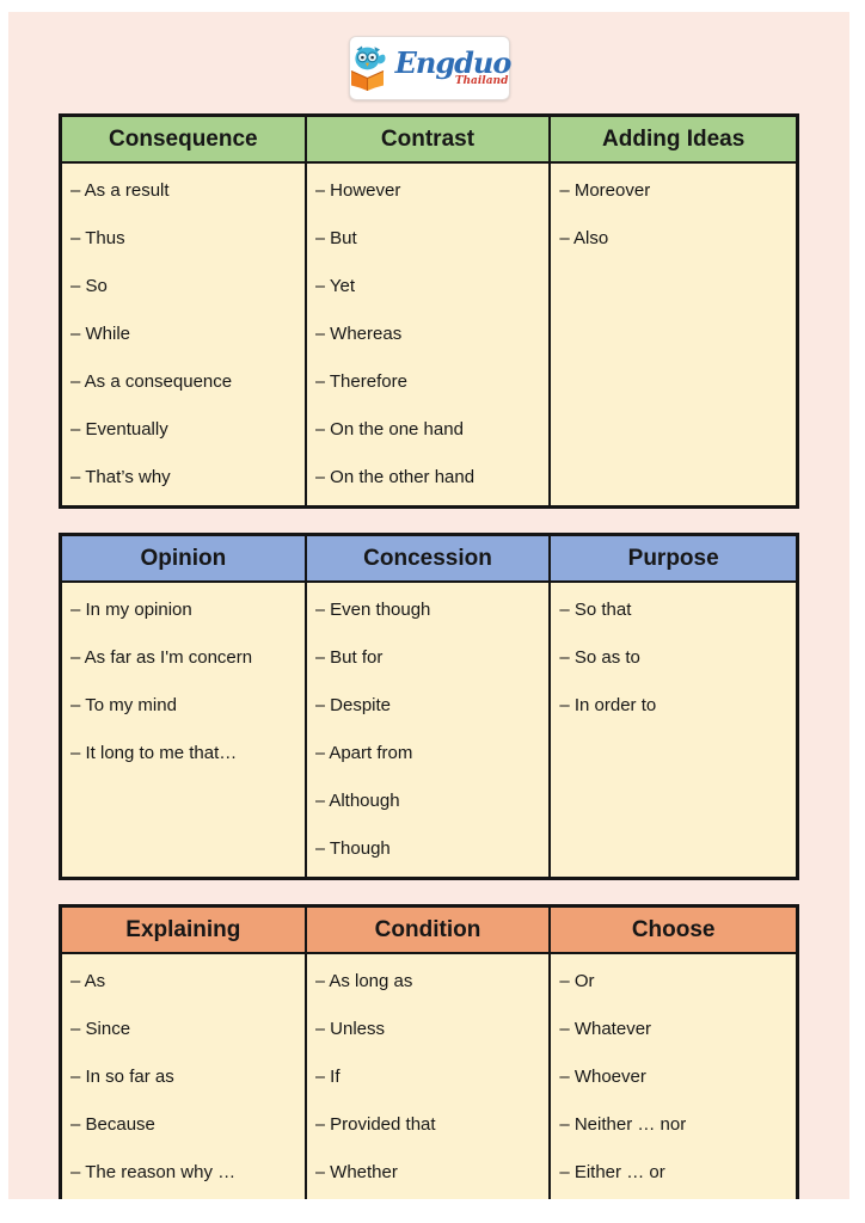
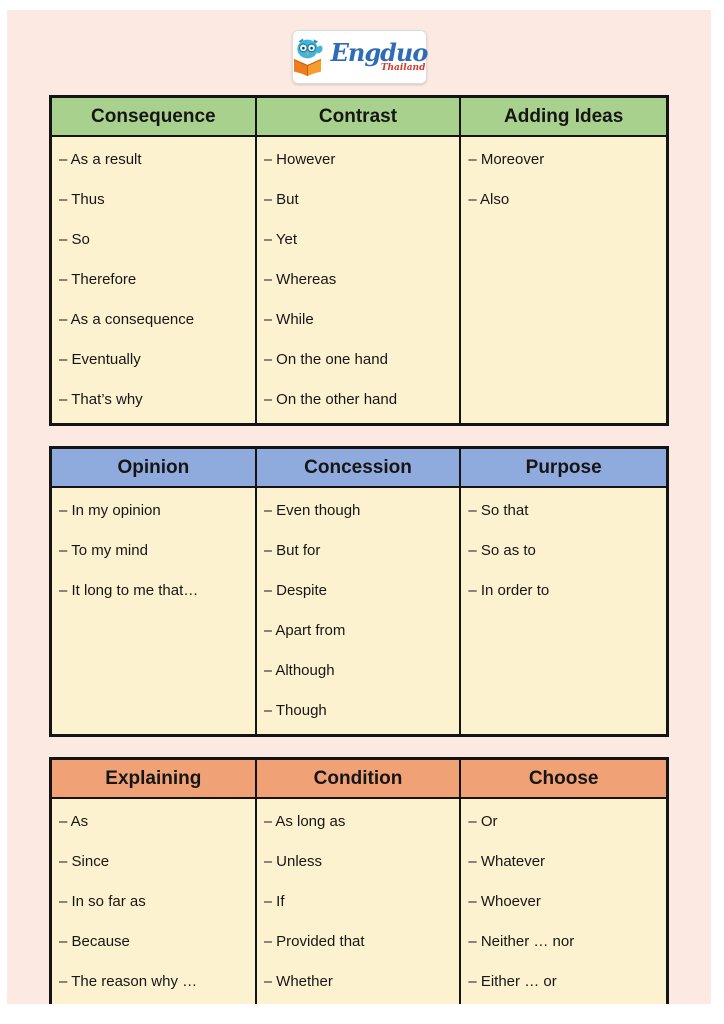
  Engduo
  Thailand
  Consequence
  Contrast
  Adding Ideas
  – As a result
  – Thus
  – So
- – While
+ – Therefore
  – As a consequence
  – Eventually
  – That’s why
  – However
  – But
  – Yet
  – Whereas
- – Therefore
+ – While
  – On the one hand
  – On the other hand
  – Moreover
  – Also
  Opinion
  Concession
  Purpose
  – In my opinion
- – As far as I'm concern
  – To my mind
  – It long to me that…
  – Even though
  – But for
  – Despite
  – Apart from
  – Although
  – Though
  – So that
  – So as to
  – In order to
  Explaining
  Condition
  Choose
  – As
  – Since
  – In so far as
  – Because
  – The reason why …
  – As long as
  – Unless
  – If
  – Provided that
  – Whether
  – Or
  – Whatever
  – Whoever
  – Neither … nor
  – Either … or
